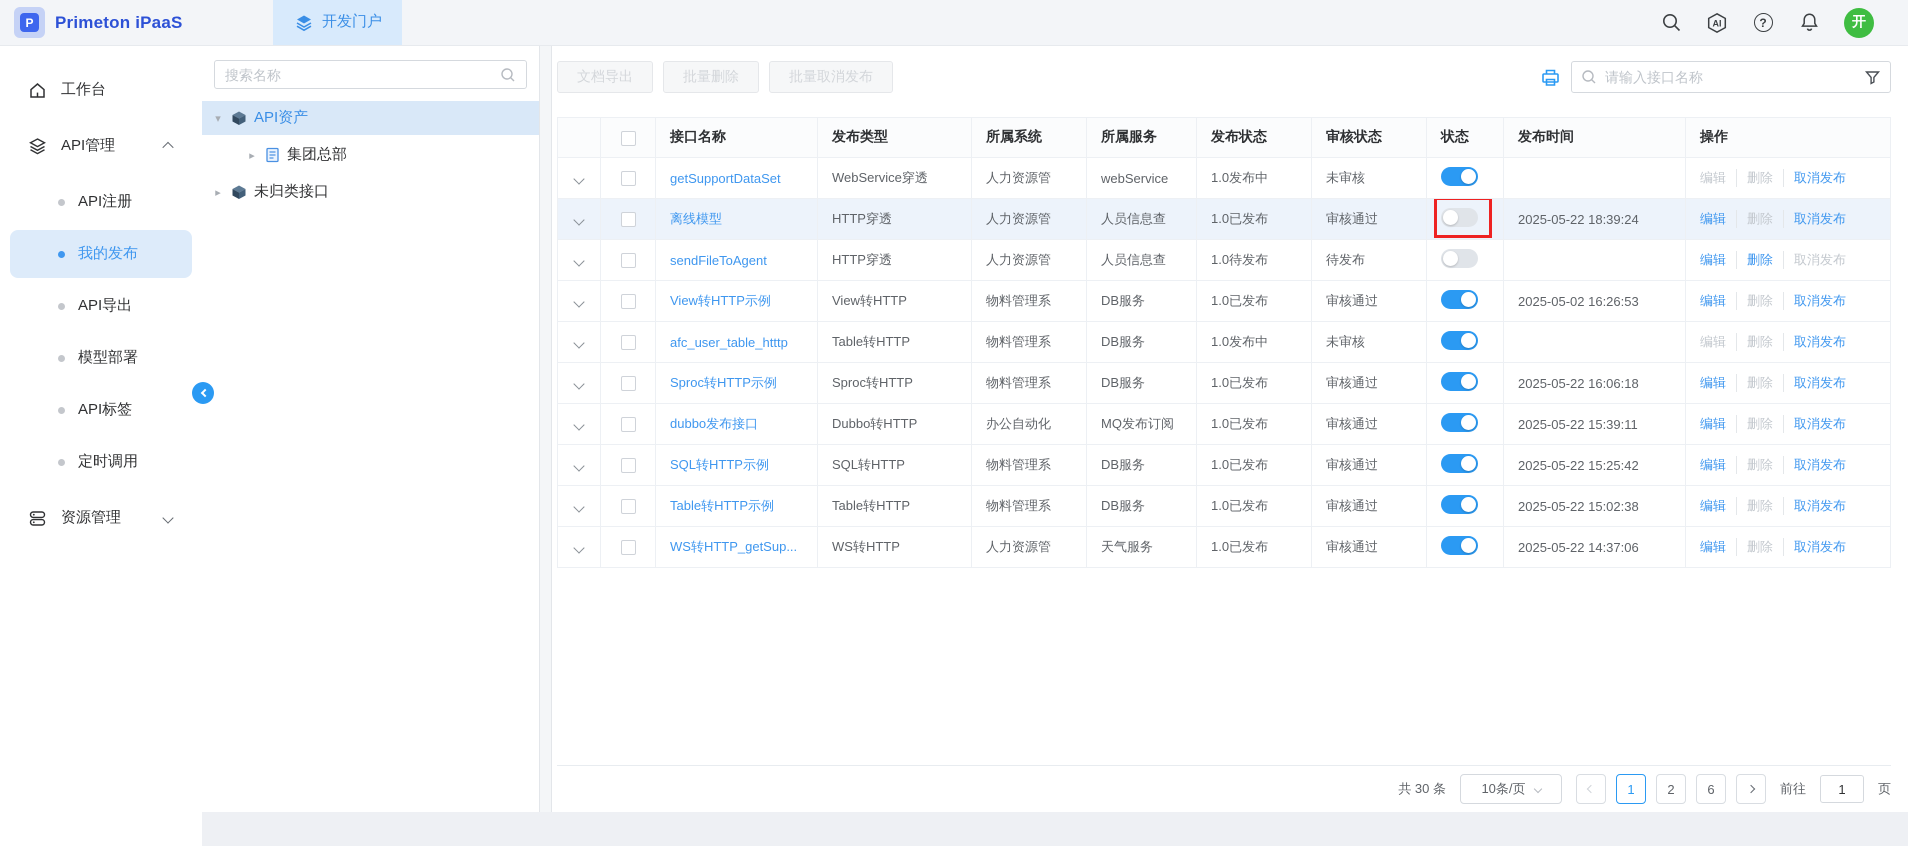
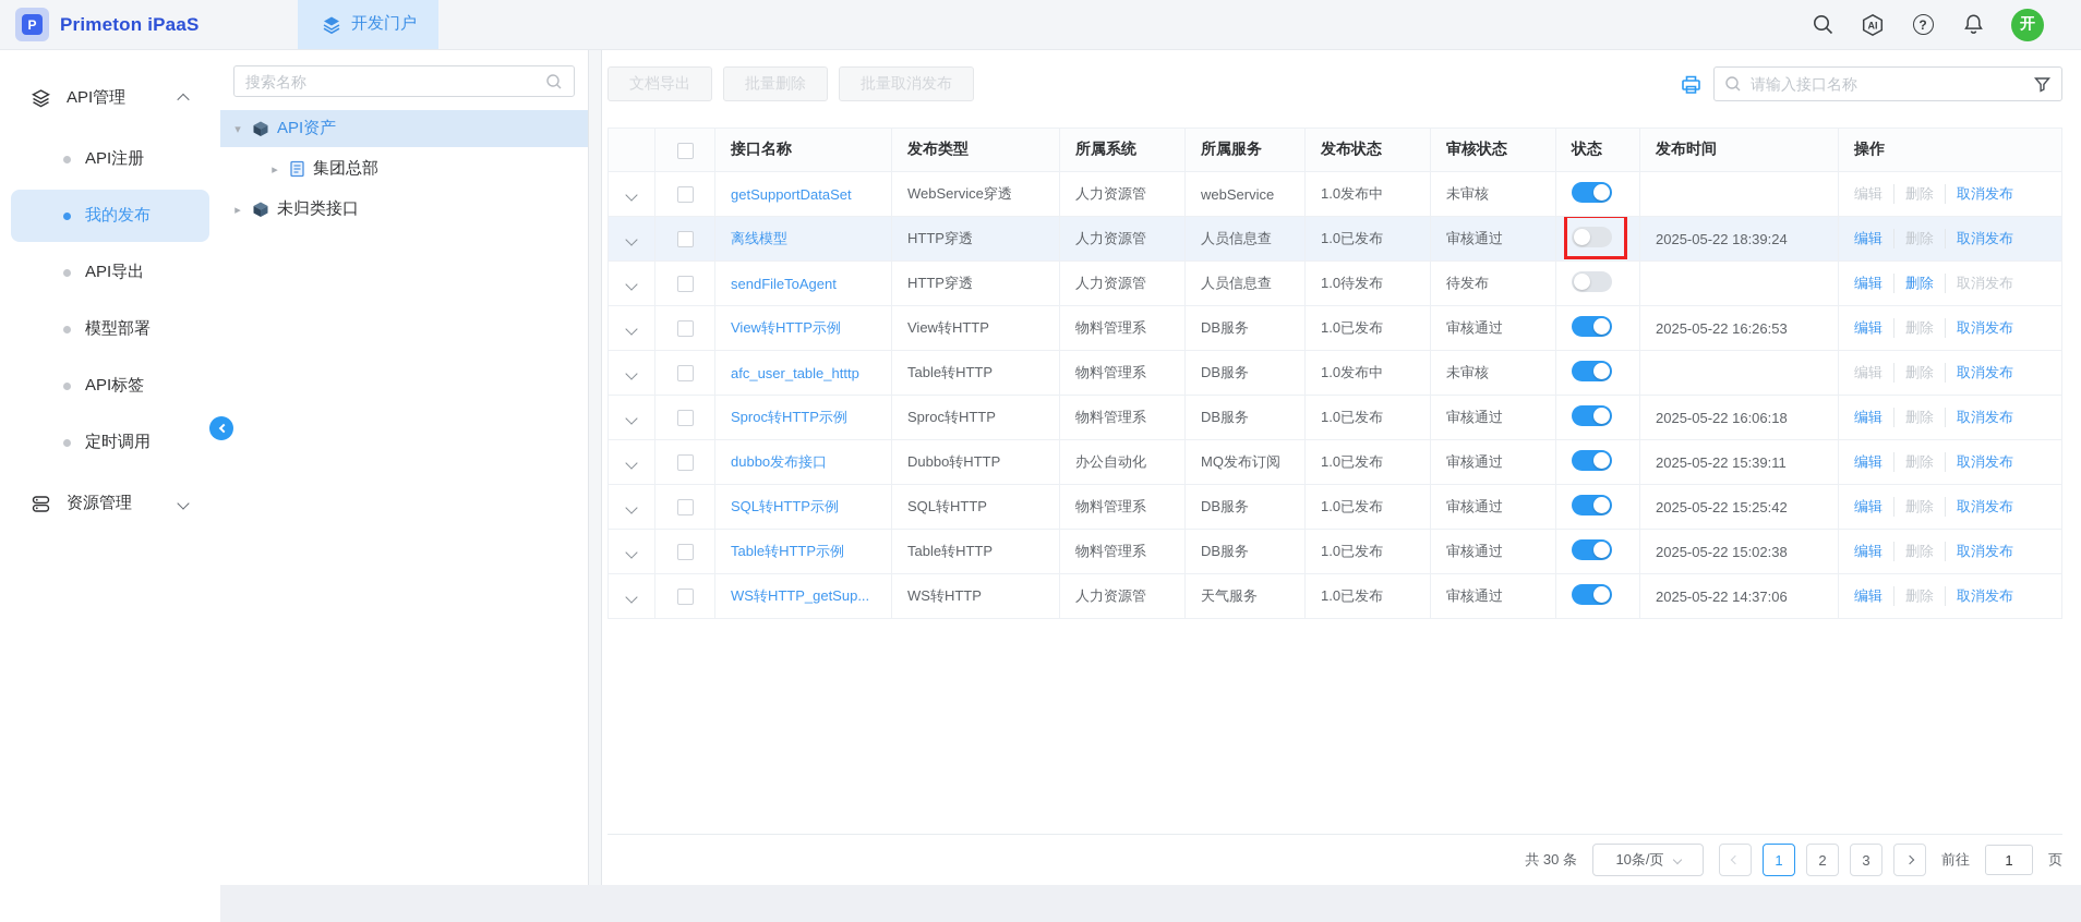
  P
  Primeton iPaaS
  开发门户
  AI
  ?
  开
- 工作台
  API管理
  API注册
  我的发布
  API导出
  模型部署
  API标签
  定时调用
  资源管理
  搜索名称
  ▾
  API资产
  ▸
  集团总部
  ▸
  未归类接口
  文档导出
  批量删除
  批量取消发布
  请输入接口名称
  		接口名称	发布类型	所属系统	所属服务	发布状态	审核状态	状态	发布时间	操作
  		getSupportDataSet	WebService穿透	人力资源管	webService	1.0发布中	未审核			编辑 删除 取消发布
  		离线模型	HTTP穿透	人力资源管	人员信息查	1.0已发布	审核通过		2025-05-22 18:39:24	编辑 删除 取消发布
  		sendFileToAgent	HTTP穿透	人力资源管	人员信息查	1.0待发布	待发布			编辑 删除 取消发布
- 		View转HTTP示例	View转HTTP	物料管理系	DB服务	1.0已发布	审核通过		2025-05-02 16:26:53	编辑 删除 取消发布
+ 		View转HTTP示例	View转HTTP	物料管理系	DB服务	1.0已发布	审核通过		2025-05-22 16:26:53	编辑 删除 取消发布
  		afc_user_table_htttp	Table转HTTP	物料管理系	DB服务	1.0发布中	未审核			编辑 删除 取消发布
  		Sproc转HTTP示例	Sproc转HTTP	物料管理系	DB服务	1.0已发布	审核通过		2025-05-22 16:06:18	编辑 删除 取消发布
  		dubbo发布接口	Dubbo转HTTP	办公自动化	MQ发布订阅	1.0已发布	审核通过		2025-05-22 15:39:11	编辑 删除 取消发布
  		SQL转HTTP示例	SQL转HTTP	物料管理系	DB服务	1.0已发布	审核通过		2025-05-22 15:25:42	编辑 删除 取消发布
  		Table转HTTP示例	Table转HTTP	物料管理系	DB服务	1.0已发布	审核通过		2025-05-22 15:02:38	编辑 删除 取消发布
  		WS转HTTP_getSup...	WS转HTTP	人力资源管	天气服务	1.0已发布	审核通过		2025-05-22 14:37:06	编辑 删除 取消发布
  共 30 条
  10条/页
  1
  2
- 6
+ 3
  前往
  1
  页
